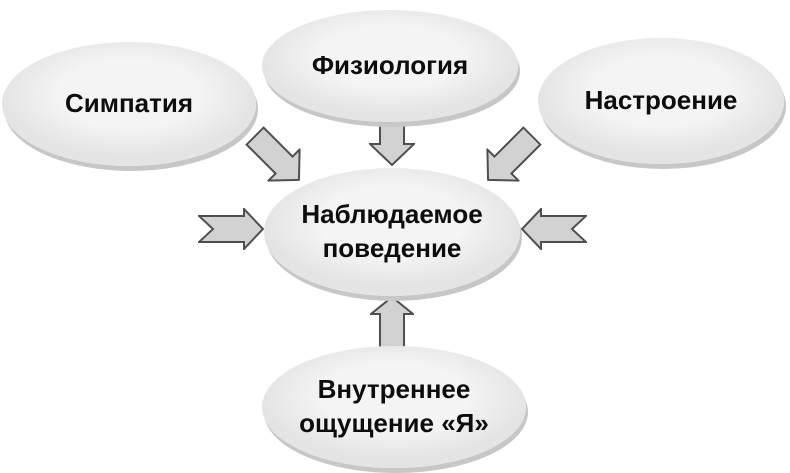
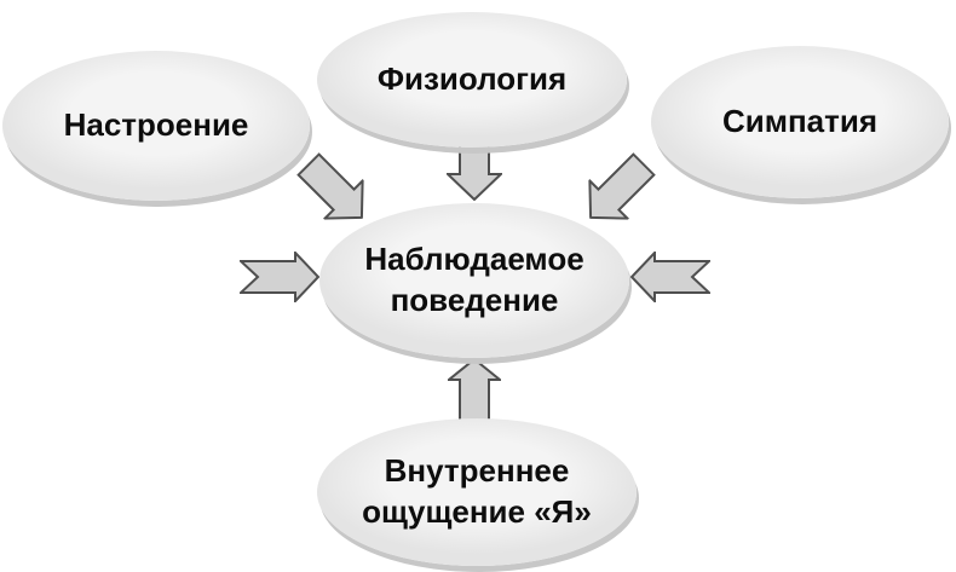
- Симпатия
+ Настроение
  Физиология
- Настроение
+ Симпатия
  Наблюдаемое поведение
  Внутреннее ощущение «Я»
